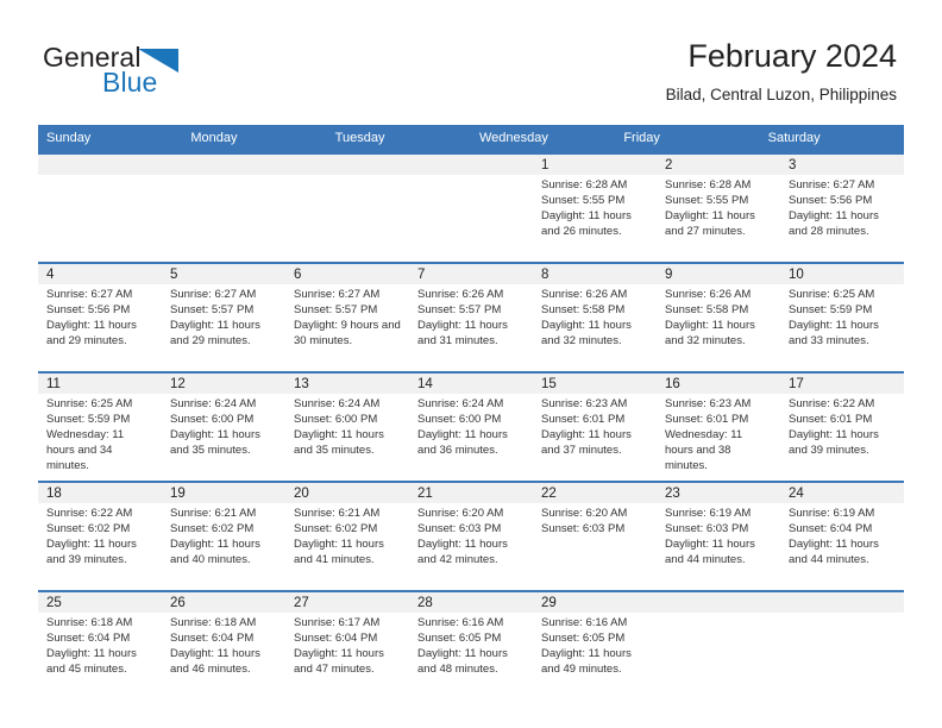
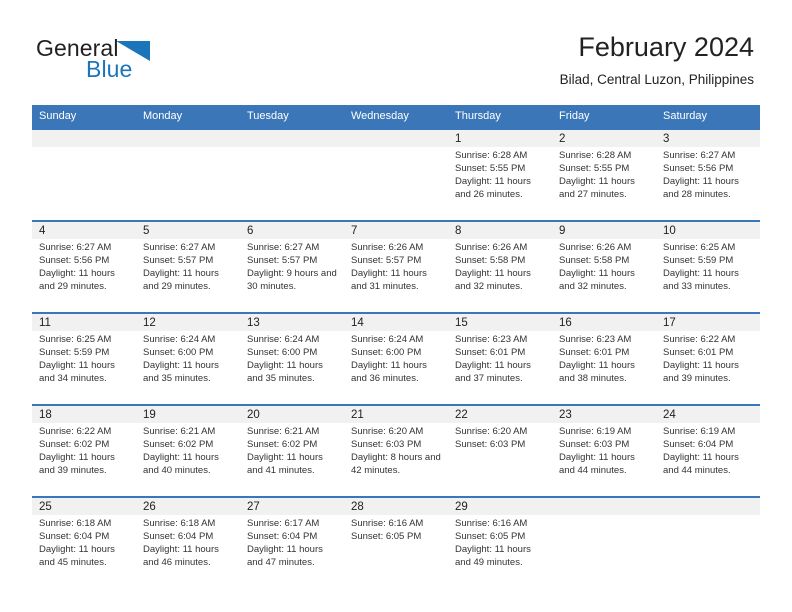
  General
  Blue
  February 2024
  Bilad, Central Luzon, Philippines
  Sunday
  Monday
  Tuesday
  Wednesday
+ Thursday
  Friday
  Saturday
  1
  Sunrise: 6:28 AM
  Sunset: 5:55 PM
  Daylight: 11 hours and 26 minutes.
  2
  Sunrise: 6:28 AM
  Sunset: 5:55 PM
  Daylight: 11 hours and 27 minutes.
  3
  Sunrise: 6:27 AM
  Sunset: 5:56 PM
  Daylight: 11 hours and 28 minutes.
  4
  Sunrise: 6:27 AM
  Sunset: 5:56 PM
  Daylight: 11 hours and 29 minutes.
  5
  Sunrise: 6:27 AM
  Sunset: 5:57 PM
  Daylight: 11 hours and 29 minutes.
  6
  Sunrise: 6:27 AM
  Sunset: 5:57 PM
  Daylight: 9 hours and 30 minutes.
  7
  Sunrise: 6:26 AM
  Sunset: 5:57 PM
  Daylight: 11 hours and 31 minutes.
  8
  Sunrise: 6:26 AM
  Sunset: 5:58 PM
  Daylight: 11 hours and 32 minutes.
  9
  Sunrise: 6:26 AM
  Sunset: 5:58 PM
  Daylight: 11 hours and 32 minutes.
  10
  Sunrise: 6:25 AM
  Sunset: 5:59 PM
  Daylight: 11 hours and 33 minutes.
  11
  Sunrise: 6:25 AM
  Sunset: 5:59 PM
- Wednesday: 11 hours and 34 minutes.
+ Daylight: 11 hours and 34 minutes.
  12
  Sunrise: 6:24 AM
  Sunset: 6:00 PM
  Daylight: 11 hours and 35 minutes.
  13
  Sunrise: 6:24 AM
  Sunset: 6:00 PM
  Daylight: 11 hours and 35 minutes.
  14
  Sunrise: 6:24 AM
  Sunset: 6:00 PM
  Daylight: 11 hours and 36 minutes.
  15
  Sunrise: 6:23 AM
  Sunset: 6:01 PM
  Daylight: 11 hours and 37 minutes.
  16
  Sunrise: 6:23 AM
  Sunset: 6:01 PM
- Wednesday: 11 hours and 38 minutes.
+ Daylight: 11 hours and 38 minutes.
  17
  Sunrise: 6:22 AM
  Sunset: 6:01 PM
  Daylight: 11 hours and 39 minutes.
  18
  Sunrise: 6:22 AM
  Sunset: 6:02 PM
  Daylight: 11 hours and 39 minutes.
  19
  Sunrise: 6:21 AM
  Sunset: 6:02 PM
  Daylight: 11 hours and 40 minutes.
  20
  Sunrise: 6:21 AM
  Sunset: 6:02 PM
  Daylight: 11 hours and 41 minutes.
  21
  Sunrise: 6:20 AM
  Sunset: 6:03 PM
- Daylight: 11 hours and 42 minutes.
+ Daylight: 8 hours and 42 minutes.
  22
  Sunrise: 6:20 AM
  Sunset: 6:03 PM
  23
  Sunrise: 6:19 AM
  Sunset: 6:03 PM
  Daylight: 11 hours and 44 minutes.
  24
  Sunrise: 6:19 AM
  Sunset: 6:04 PM
  Daylight: 11 hours and 44 minutes.
  25
  Sunrise: 6:18 AM
  Sunset: 6:04 PM
  Daylight: 11 hours and 45 minutes.
  26
  Sunrise: 6:18 AM
  Sunset: 6:04 PM
  Daylight: 11 hours and 46 minutes.
  27
  Sunrise: 6:17 AM
  Sunset: 6:04 PM
  Daylight: 11 hours and 47 minutes.
  28
  Sunrise: 6:16 AM
  Sunset: 6:05 PM
- Daylight: 11 hours and 48 minutes.
  29
  Sunrise: 6:16 AM
  Sunset: 6:05 PM
  Daylight: 11 hours and 49 minutes.
